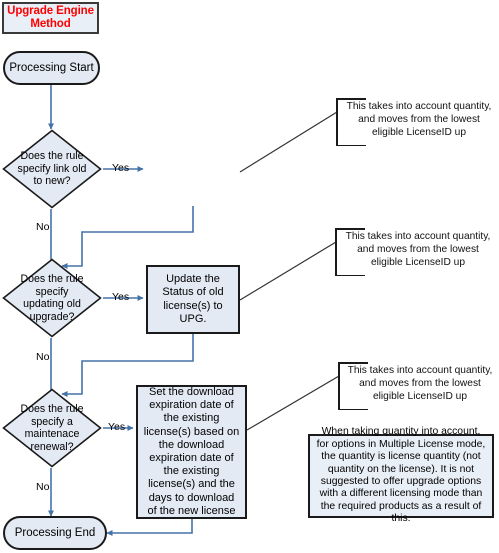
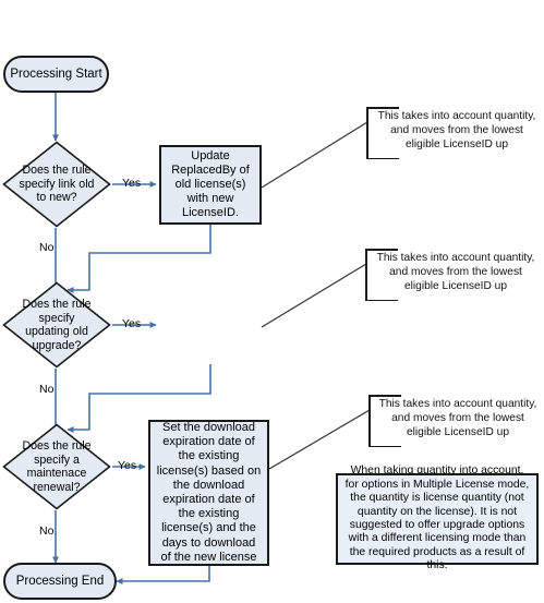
- Upgrade Engine Method
  Processing Start
  Does the rule specify link old to new?
+ Update ReplacedBy of old license(s) with new LicenseID.
  Does the rule specify updating old upgrade?
- Update the Status of old license(s) to UPG.
  Does the rule specify a maintenace renewal?
  Set the download expiration date of the existing license(s) based on the download expiration date of the existing license(s) and the days to download of the new license
  Processing End
  Yes
  No
  Yes
  No
  Yes
  No
  This takes into account quantity, and moves from the lowest eligible LicenseID up
  This takes into account quantity, and moves from the lowest eligible LicenseID up
  This takes into account quantity, and moves from the lowest eligible LicenseID up
  When taking quantity into account, for options in Multiple License mode, the quantity is license quantity (not quantity on the license). It is not suggested to offer upgrade options with a different licensing mode than the required products as a result of this.
